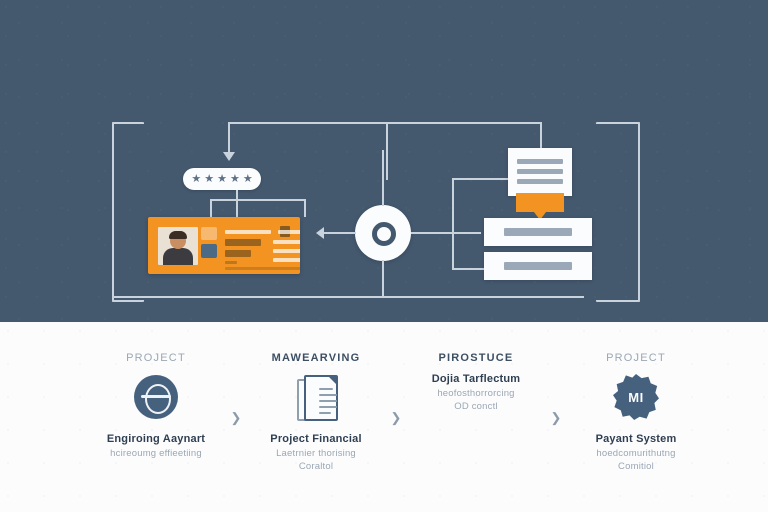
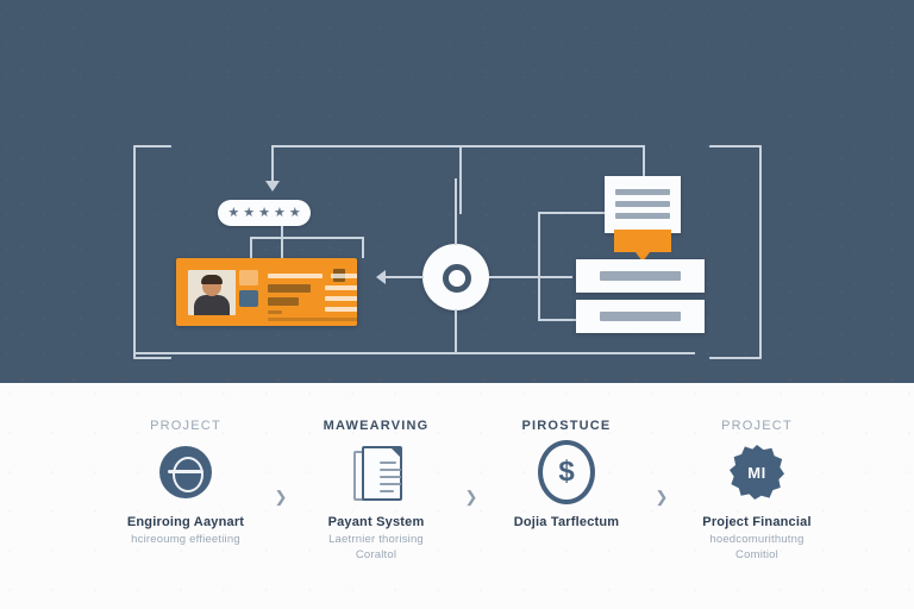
  ★
  ★
  ★
  ★
  ★
  PROJECT
  Engiroing Aaynart
  hcireoumg effieetiing
  ❯
  MAWEARVING
- Project Financial
+ Payant System
  Laetrnier thorising
  Coraltol
  ❯
  PIROSTUCE
+ $
  Dojia Tarflectum
- heofosthorrorcing
- OD conctl
  ❯
  PROJECT
  MI
- Payant System
+ Project Financial
  hoedcomurithutng
  Comitiol
